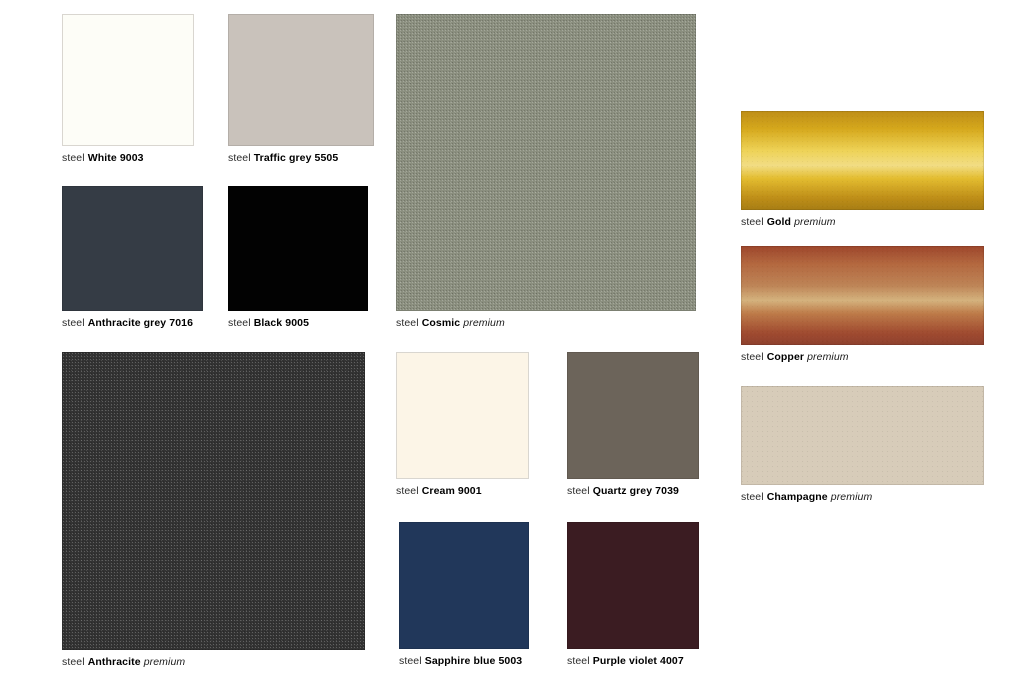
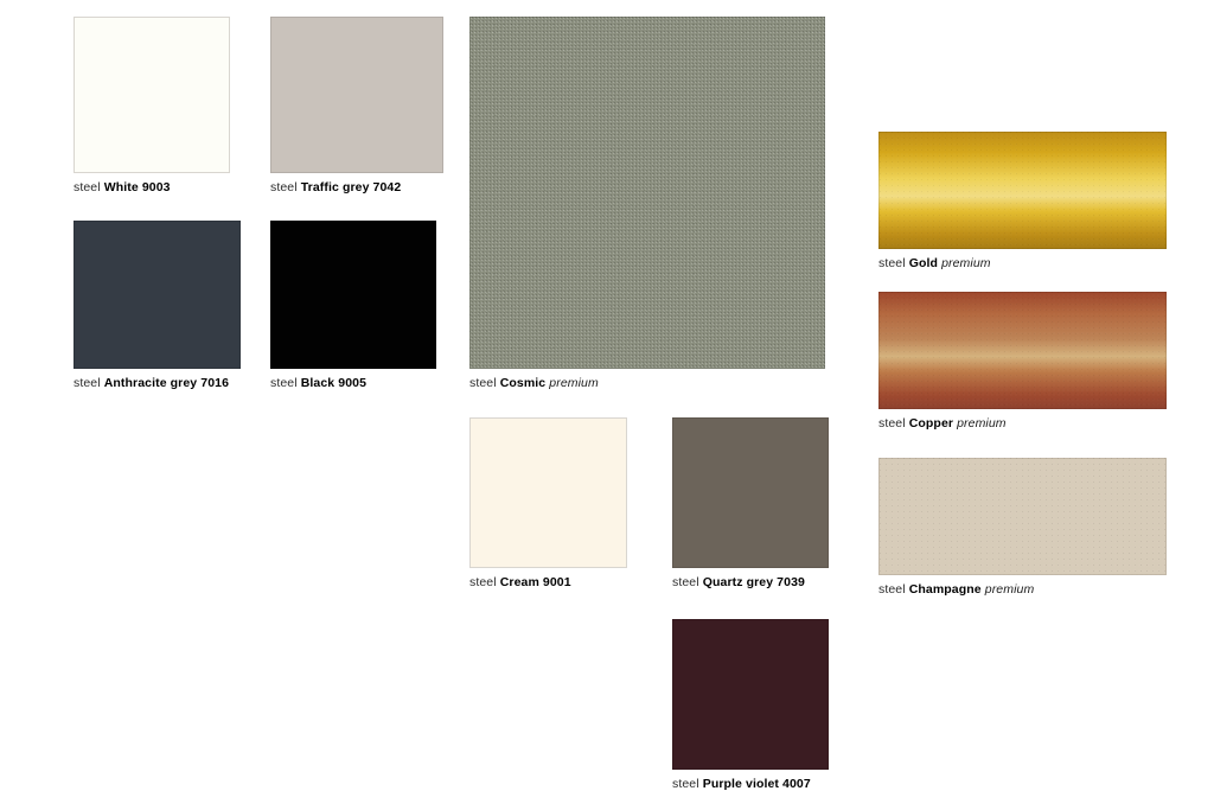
  steel White 9003
- steel Traffic grey 5505
+ steel Traffic grey 7042
  steel Anthracite grey 7016
  steel Black 9005
  steel Cosmic premium
- steel Anthracite premium
  steel Cream 9001
  steel Quartz grey 7039
- steel Sapphire blue 5003
  steel Purple violet 4007
  steel Gold premium
  steel Copper premium
  steel Champagne premium
